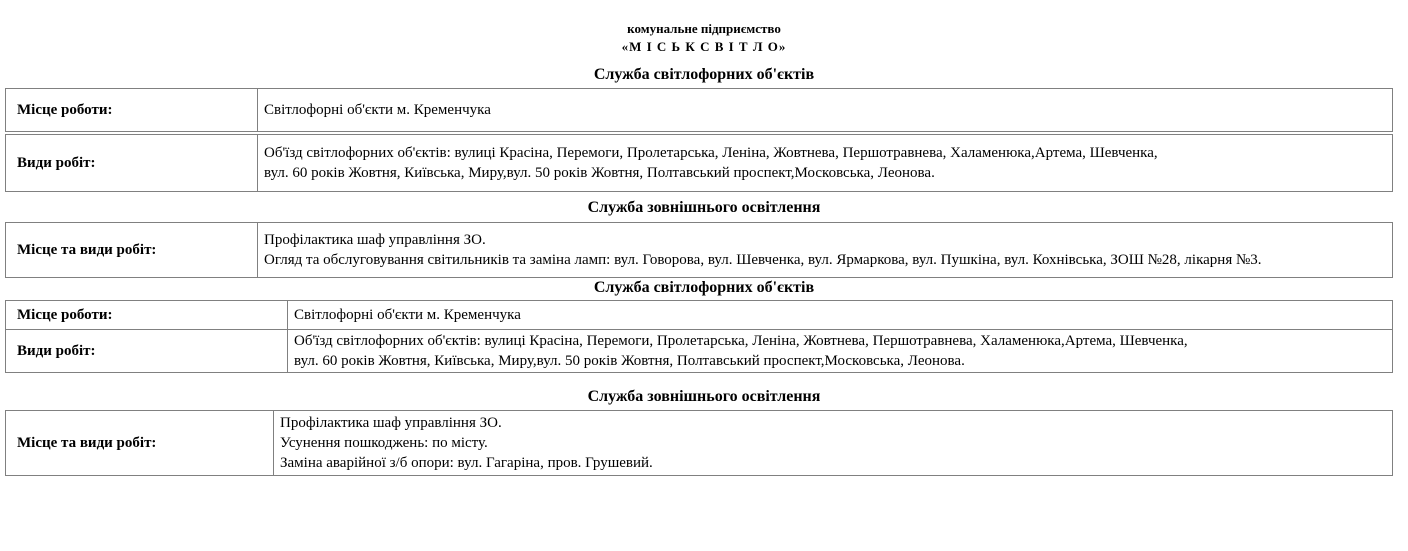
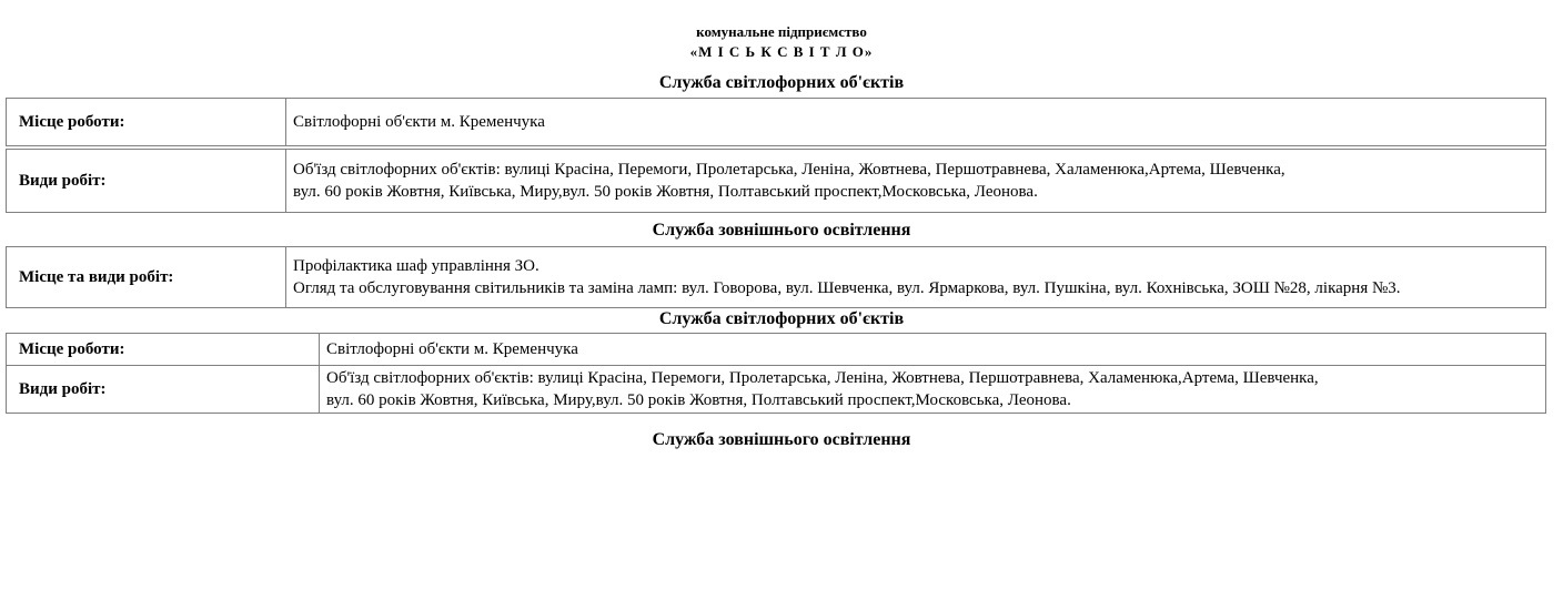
  комунальне підприємство
  «М І С Ь К С В І Т Л О»
  Служба світлофорних об'єктів
  Місце роботи:	Світлофорні об'єкти м. Кременчука
  Види робіт:	Об'їзд світлофорних об'єктів: вулиці Красіна, Перемоги, Пролетарська, Леніна, Жовтнева, Першотравнева, Халаменюка,Артема, Шевченка, вул. 60 років Жовтня, Київська, Миру,вул. 50 років Жовтня, Полтавський проспект,Московська, Леонова.
  Служба зовнішнього освітлення
  Місце та види робіт:	Профілактика шаф управління ЗО. Огляд та обслуговування світильників та заміна ламп: вул. Говорова, вул. Шевченка, вул. Ярмаркова, вул. Пушкіна, вул. Кохнівська, ЗОШ №28, лікарня №3.
  Служба світлофорних об'єктів
  Місце роботи:	Світлофорні об'єкти м. Кременчука
  Види робіт:	Об'їзд світлофорних об'єктів: вулиці Красіна, Перемоги, Пролетарська, Леніна, Жовтнева, Першотравнева, Халаменюка,Артема, Шевченка, вул. 60 років Жовтня, Київська, Миру,вул. 50 років Жовтня, Полтавський проспект,Московська, Леонова.
  Служба зовнішнього освітлення
- Місце та види робіт:	Профілактика шаф управління ЗО. Усунення пошкоджень: по місту. Заміна аварійної з/б опори: вул. Гагаріна, пров. Грушевий.
